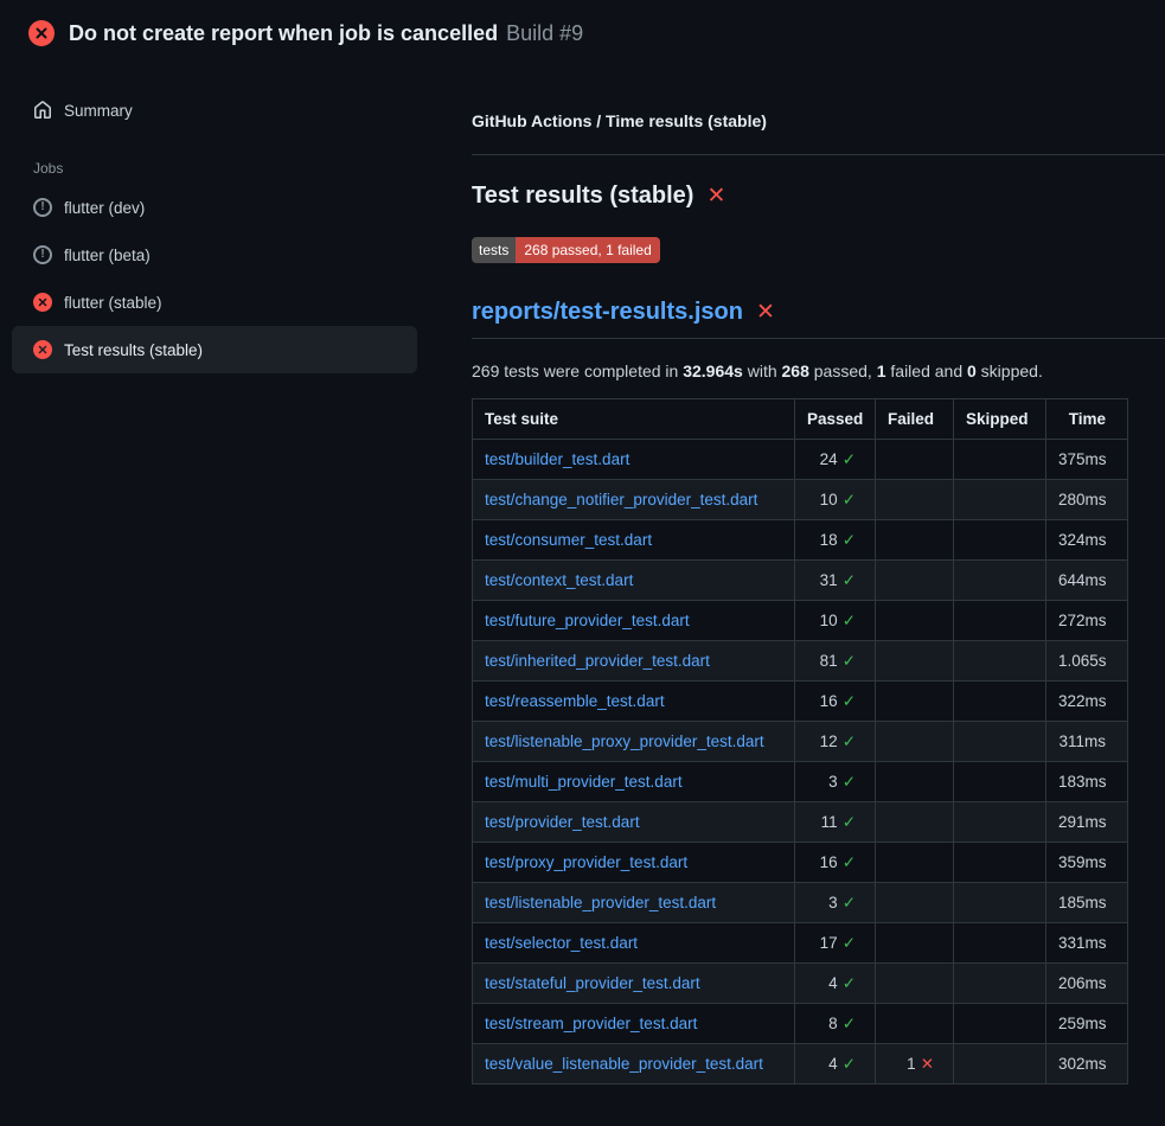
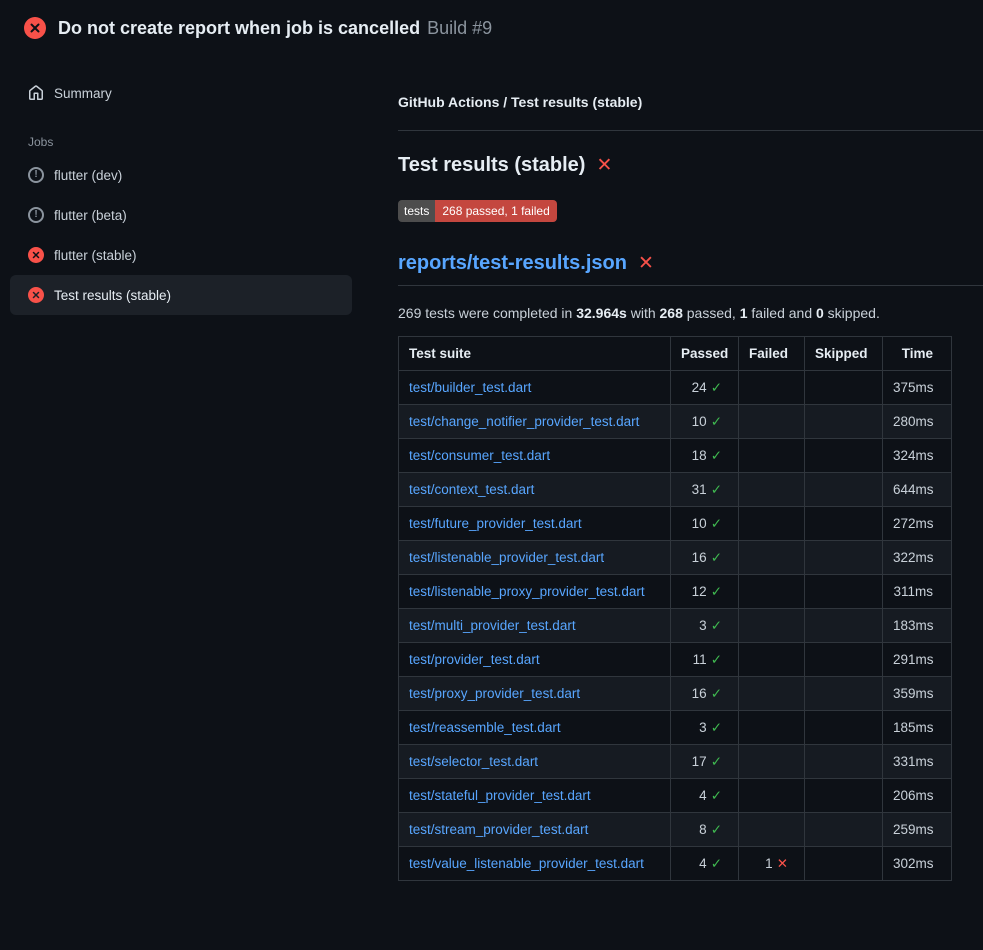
  Do not create report when job is cancelled Build #9
  Summary
  Jobs
  !
  flutter (dev)
  !
  flutter (beta)
  flutter (stable)
  Test results (stable)
- GitHub Actions / Time results (stable)
+ GitHub Actions / Test results (stable)
  Test results (stable)
  ✕
  tests
  268 passed, 1 failed
  reports/test-results.json
  ✕
  269 tests were completed in 32.964s with 268 passed, 1 failed and 0 skipped.
  Test suite	Passed	Failed	Skipped	Time
  test/builder_test.dart	24 ✓			375ms
  test/change_notifier_provider_test.dart	10 ✓			280ms
  test/consumer_test.dart	18 ✓			324ms
  test/context_test.dart	31 ✓			644ms
  test/future_provider_test.dart	10 ✓			272ms
- test/inherited_provider_test.dart	81 ✓			1.065s
- test/reassemble_test.dart	16 ✓			322ms
+ test/listenable_provider_test.dart	16 ✓			322ms
  test/listenable_proxy_provider_test.dart	12 ✓			311ms
  test/multi_provider_test.dart	3 ✓			183ms
  test/provider_test.dart	11 ✓			291ms
  test/proxy_provider_test.dart	16 ✓			359ms
- test/listenable_provider_test.dart	3 ✓			185ms
+ test/reassemble_test.dart	3 ✓			185ms
  test/selector_test.dart	17 ✓			331ms
  test/stateful_provider_test.dart	4 ✓			206ms
  test/stream_provider_test.dart	8 ✓			259ms
  test/value_listenable_provider_test.dart	4 ✓	1 ✕		302ms
